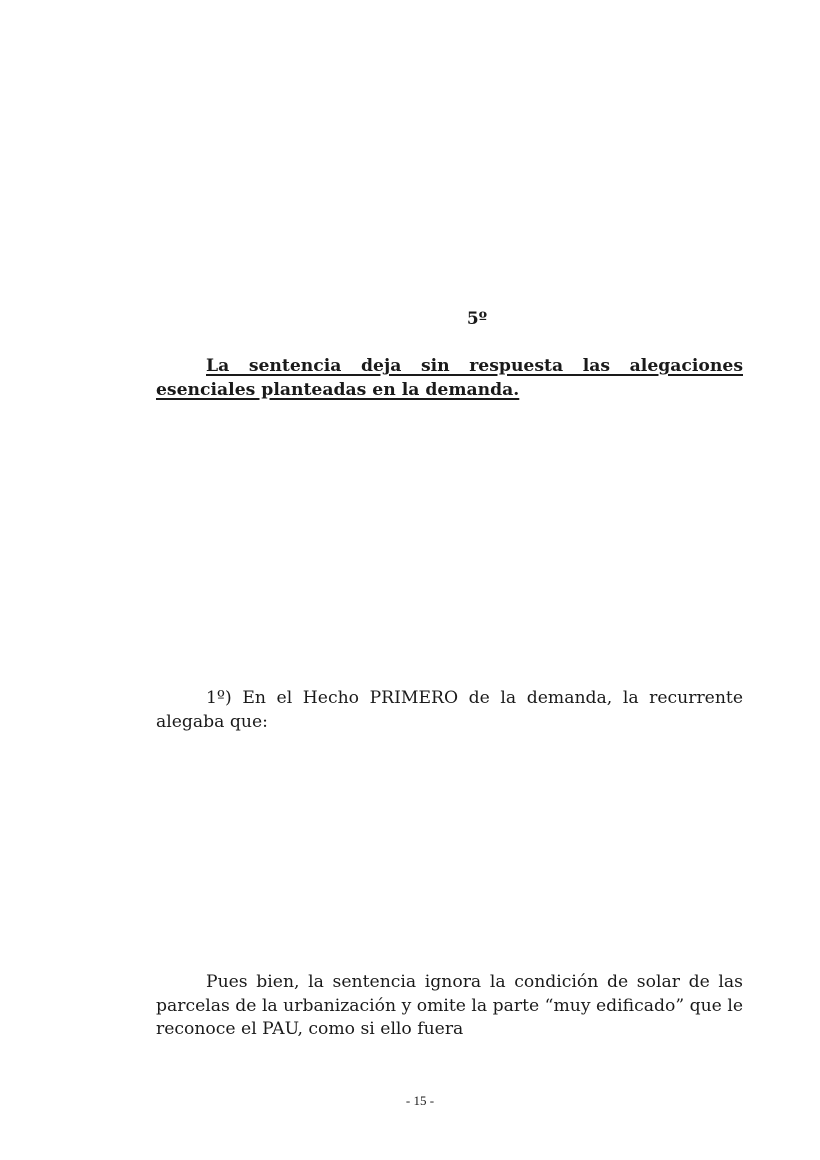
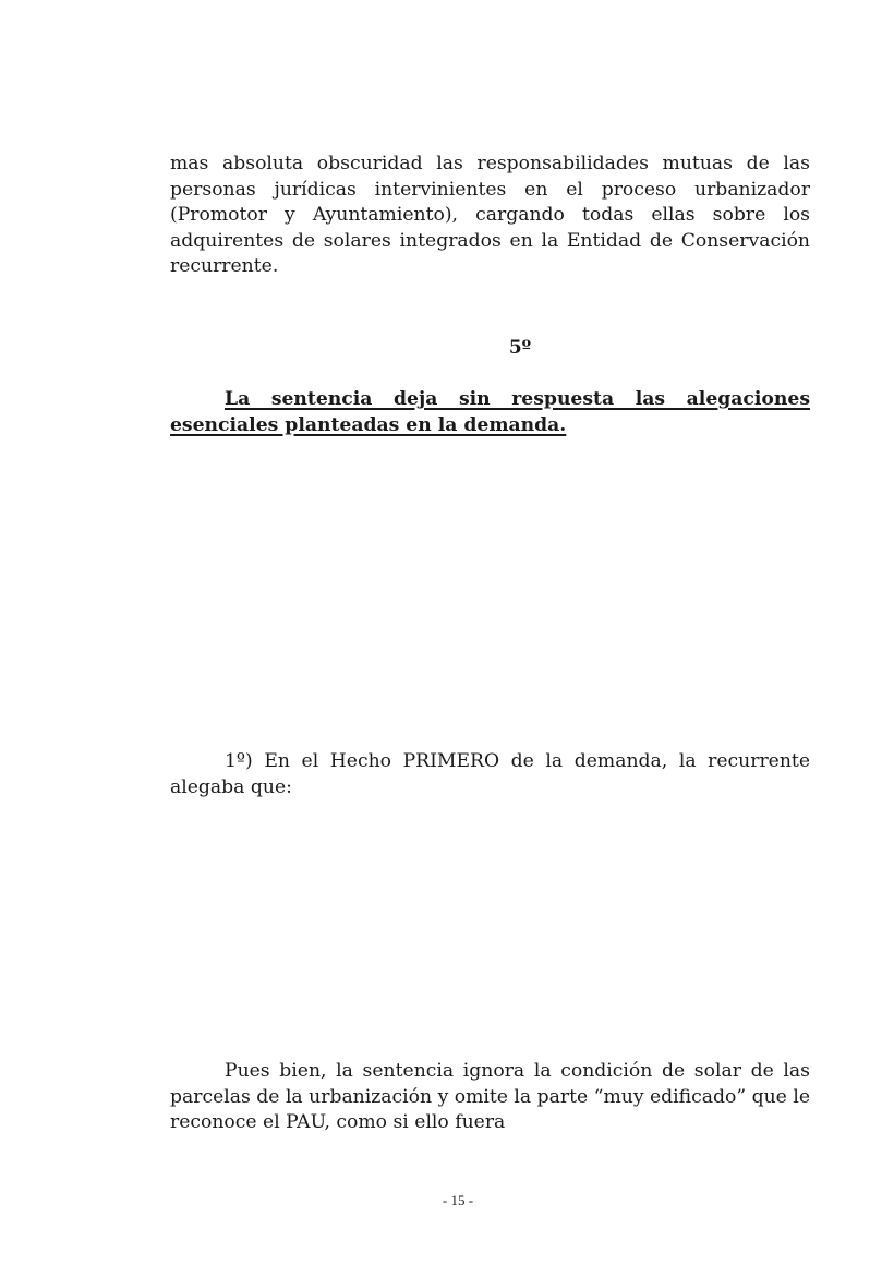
+ mas absoluta obscuridad las responsabilidades mutuas de las personas jurídicas intervinientes en el proceso urbanizador (Promotor y Ayuntamiento), cargando todas ellas sobre los adquirentes de solares integrados en la Entidad de Conservación recurrente.
  5º
  La sentencia deja sin respuesta las alegaciones esenciales planteadas en la demanda.
  1º) En el Hecho PRIMERO de la demanda, la recurrente alegaba que:
  Pues bien, la sentencia ignora la condición de solar de las parcelas de la urbanización y omite la parte “muy edificado” que le reconoce el PAU, como si ello fuera
  - 15 -
